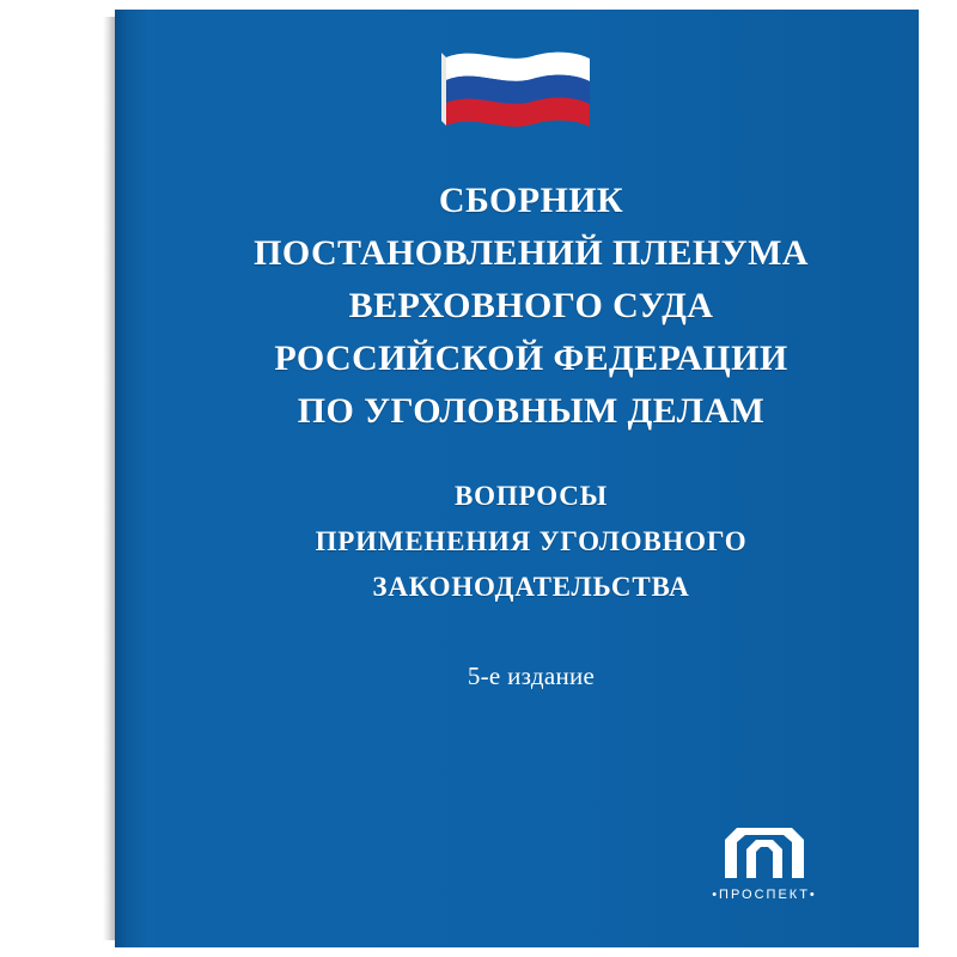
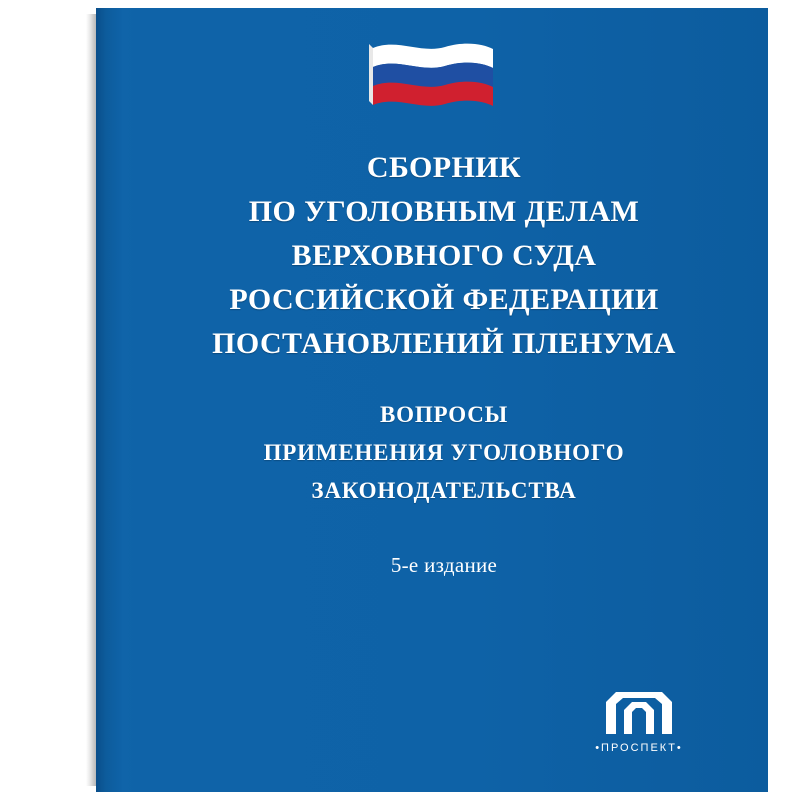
  СБОРНИК
- ПОСТАНОВЛЕНИЙ ПЛЕНУМА
+ ПО УГОЛОВНЫМ ДЕЛАМ
  ВЕРХОВНОГО СУДА
  РОССИЙСКОЙ ФЕДЕРАЦИИ
- ПО УГОЛОВНЫМ ДЕЛАМ
+ ПОСТАНОВЛЕНИЙ ПЛЕНУМА
  ВОПРОСЫ
  ПРИМЕНЕНИЯ УГОЛОВНОГО
  ЗАКОНОДАТЕЛЬСТВА
  5-е издание
  •ПРОСПЕКТ•
